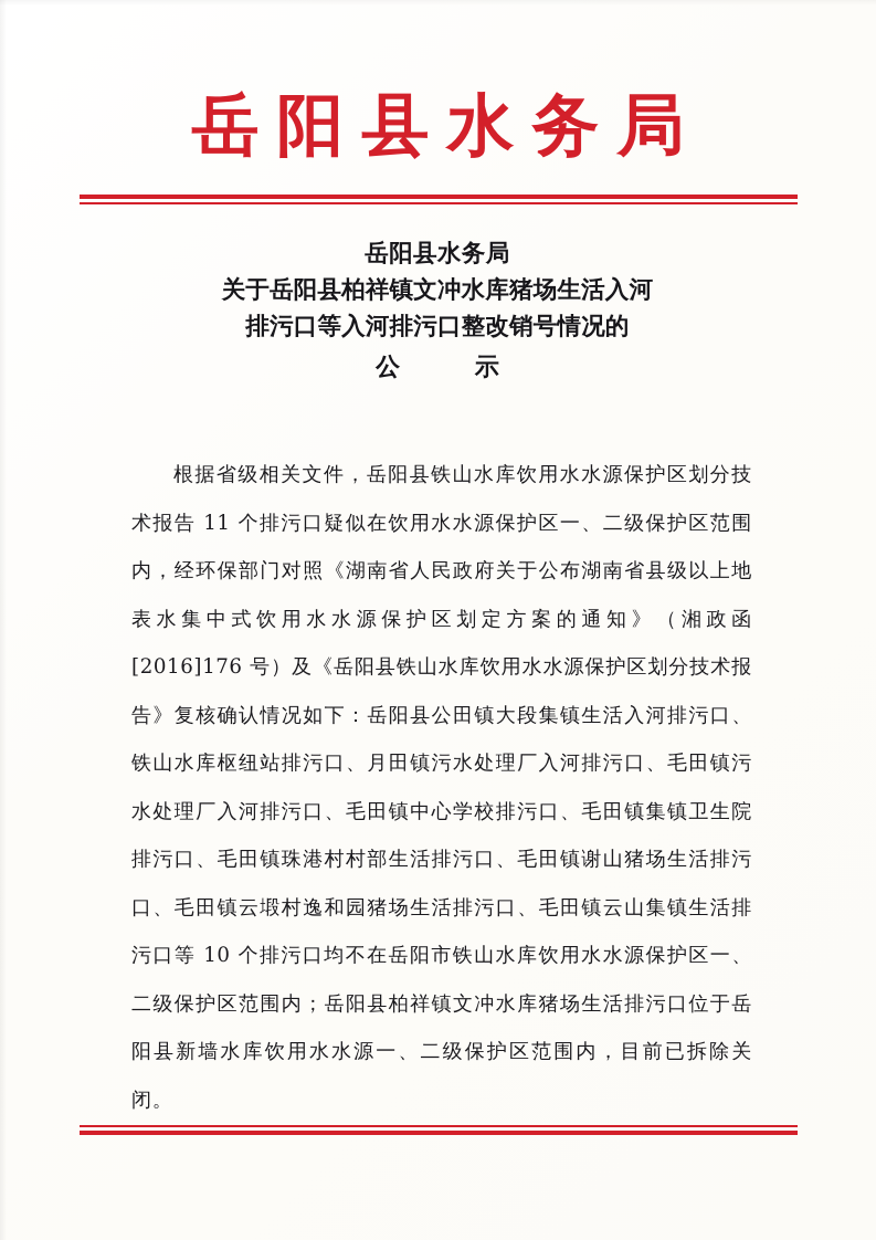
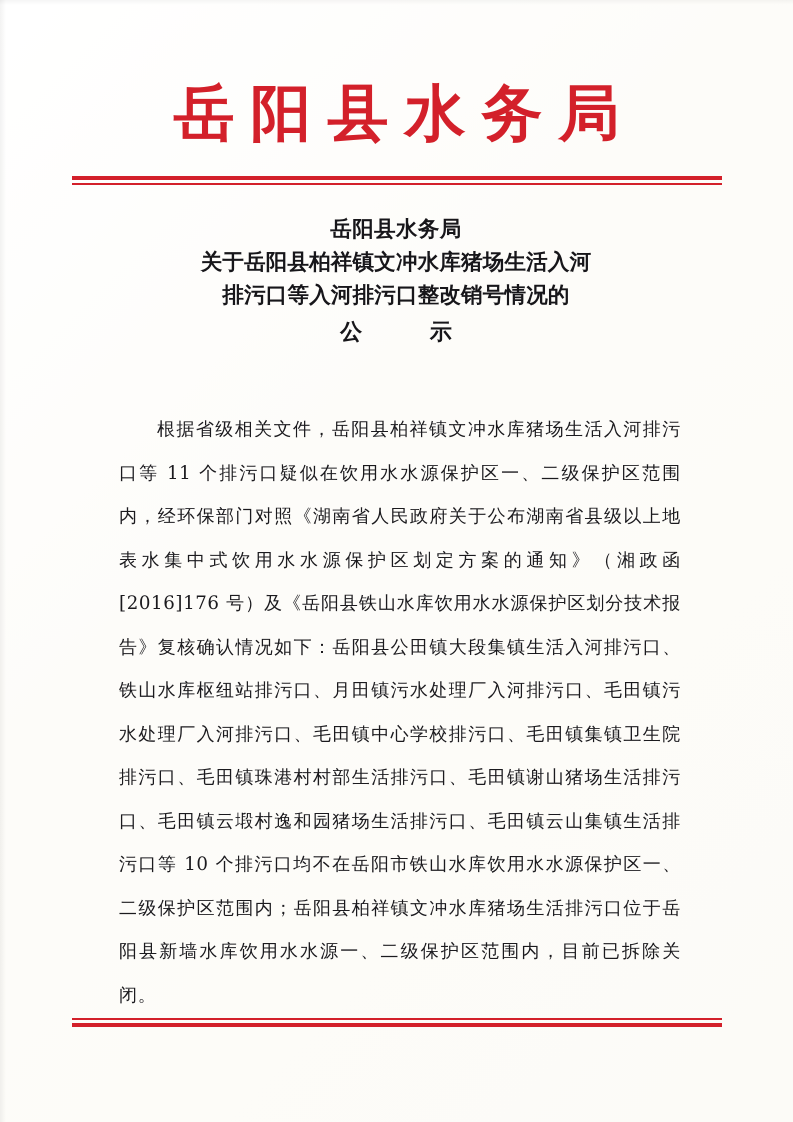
  岳阳县水务局
  岳阳县水务局
  关于岳阳县柏祥镇文冲水库猪场生活入河
  排污口等入河排污口整改销号情况的
  公 示
- 根据省级相关文件，岳阳县铁山水库饮用水水源保护区划分技术报告 11 个排污口疑似在饮用水水源保护区一、二级保护区范围内，经环保部门对照《湖南省人民政府关于公布湖南省县级以上地表水集中式饮用水水源保护区划定方案的通知》（湘政函[2016]176 号）及《岳阳县铁山水库饮用水水源保护区划分技术报告》复核确认情况如下：岳阳县公田镇大段集镇生活入河排污口、铁山水库枢纽站排污口、月田镇污水处理厂入河排污口、毛田镇污水处理厂入河排污口、毛田镇中心学校排污口、毛田镇集镇卫生院排污口、毛田镇珠港村村部生活排污口、毛田镇谢山猪场生活排污口、毛田镇云塅村逸和园猪场生活排污口、毛田镇云山集镇生活排污口等 10 个排污口均不在岳阳市铁山水库饮用水水源保护区一、二级保护区范围内；岳阳县柏祥镇文冲水库猪场生活排污口位于岳阳县新墙水库饮用水水源一、二级保护区范围内，目前已拆除关闭。
+ 根据省级相关文件，岳阳县柏祥镇文冲水库猪场生活入河排污口等 11 个排污口疑似在饮用水水源保护区一、二级保护区范围内，经环保部门对照《湖南省人民政府关于公布湖南省县级以上地表水集中式饮用水水源保护区划定方案的通知》（湘政函[2016]176 号）及《岳阳县铁山水库饮用水水源保护区划分技术报告》复核确认情况如下：岳阳县公田镇大段集镇生活入河排污口、铁山水库枢纽站排污口、月田镇污水处理厂入河排污口、毛田镇污水处理厂入河排污口、毛田镇中心学校排污口、毛田镇集镇卫生院排污口、毛田镇珠港村村部生活排污口、毛田镇谢山猪场生活排污口、毛田镇云塅村逸和园猪场生活排污口、毛田镇云山集镇生活排污口等 10 个排污口均不在岳阳市铁山水库饮用水水源保护区一、二级保护区范围内；岳阳县柏祥镇文冲水库猪场生活排污口位于岳阳县新墙水库饮用水水源一、二级保护区范围内，目前已拆除关闭。
